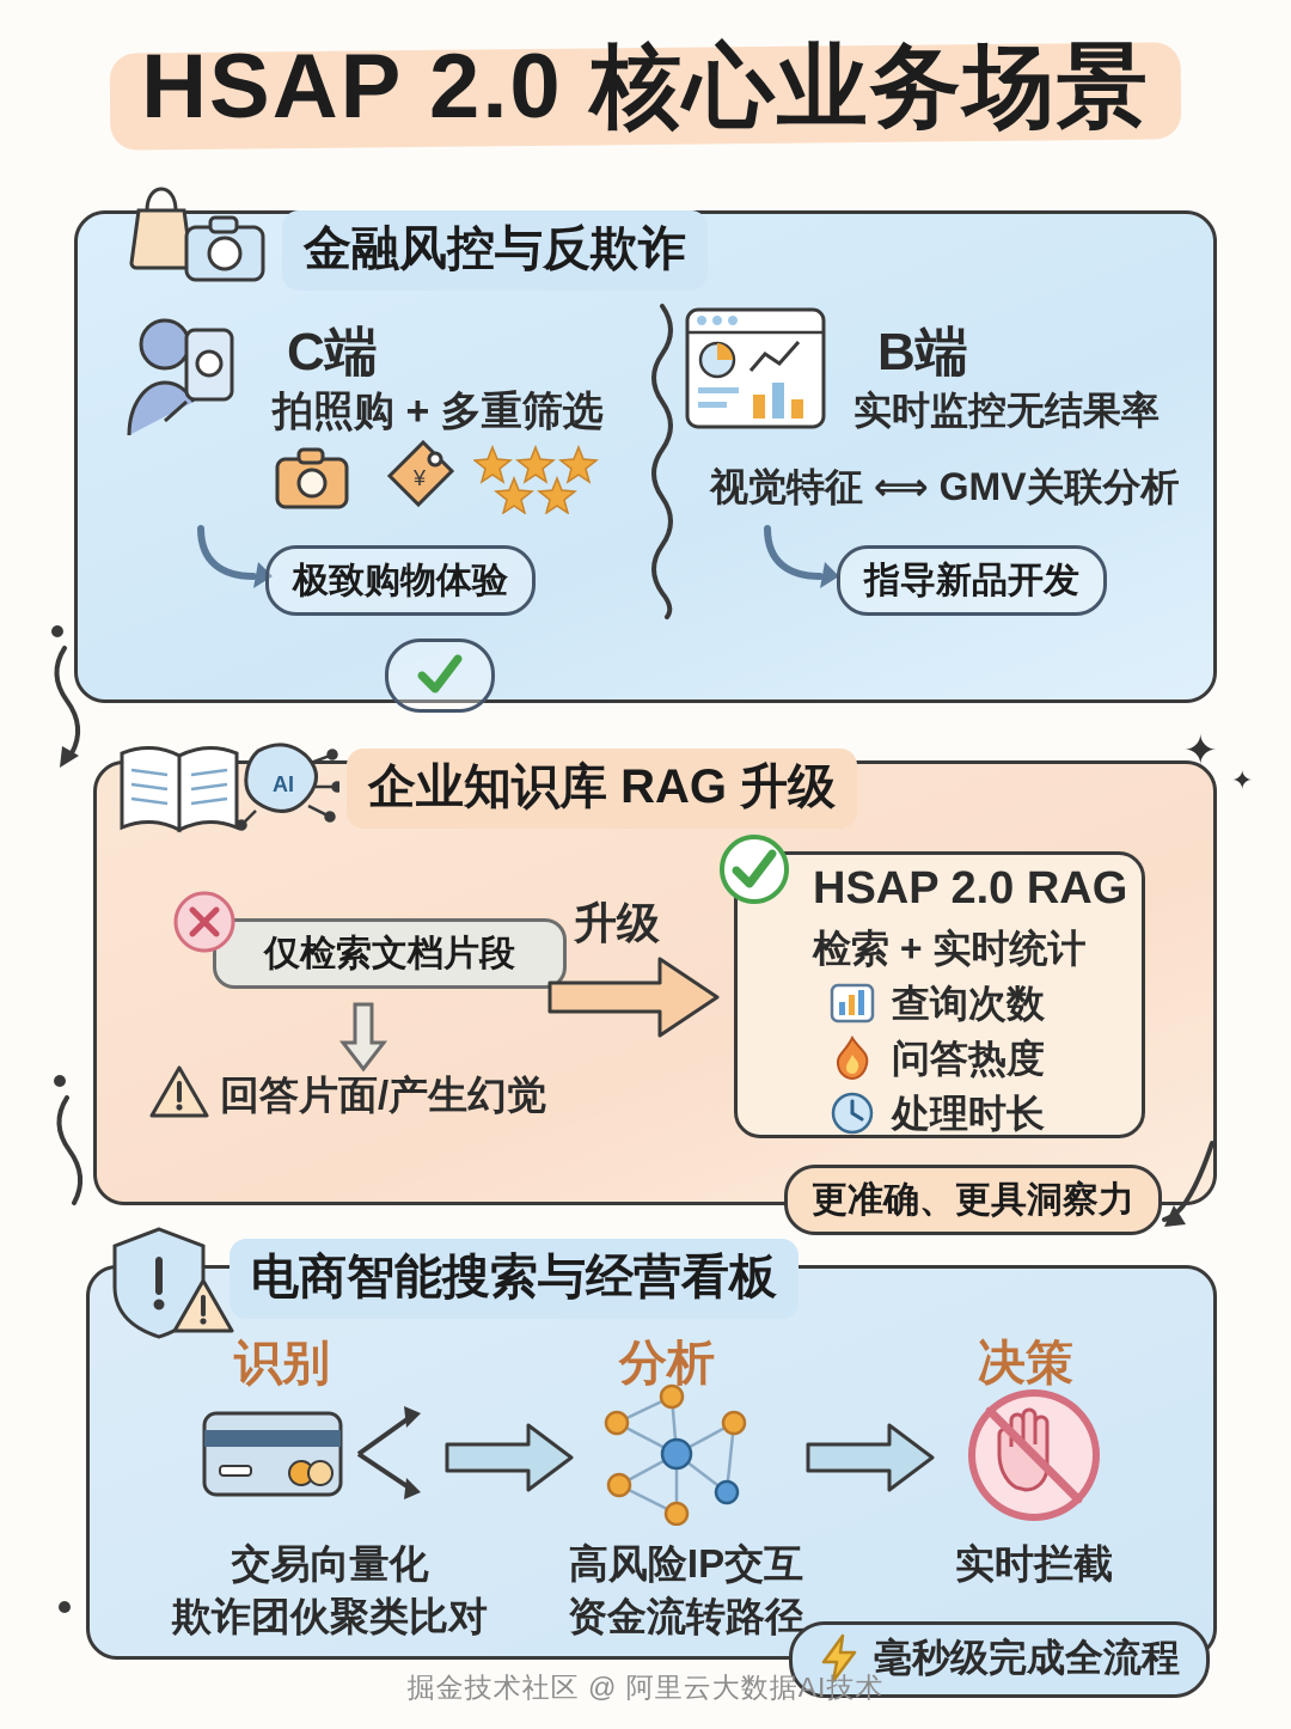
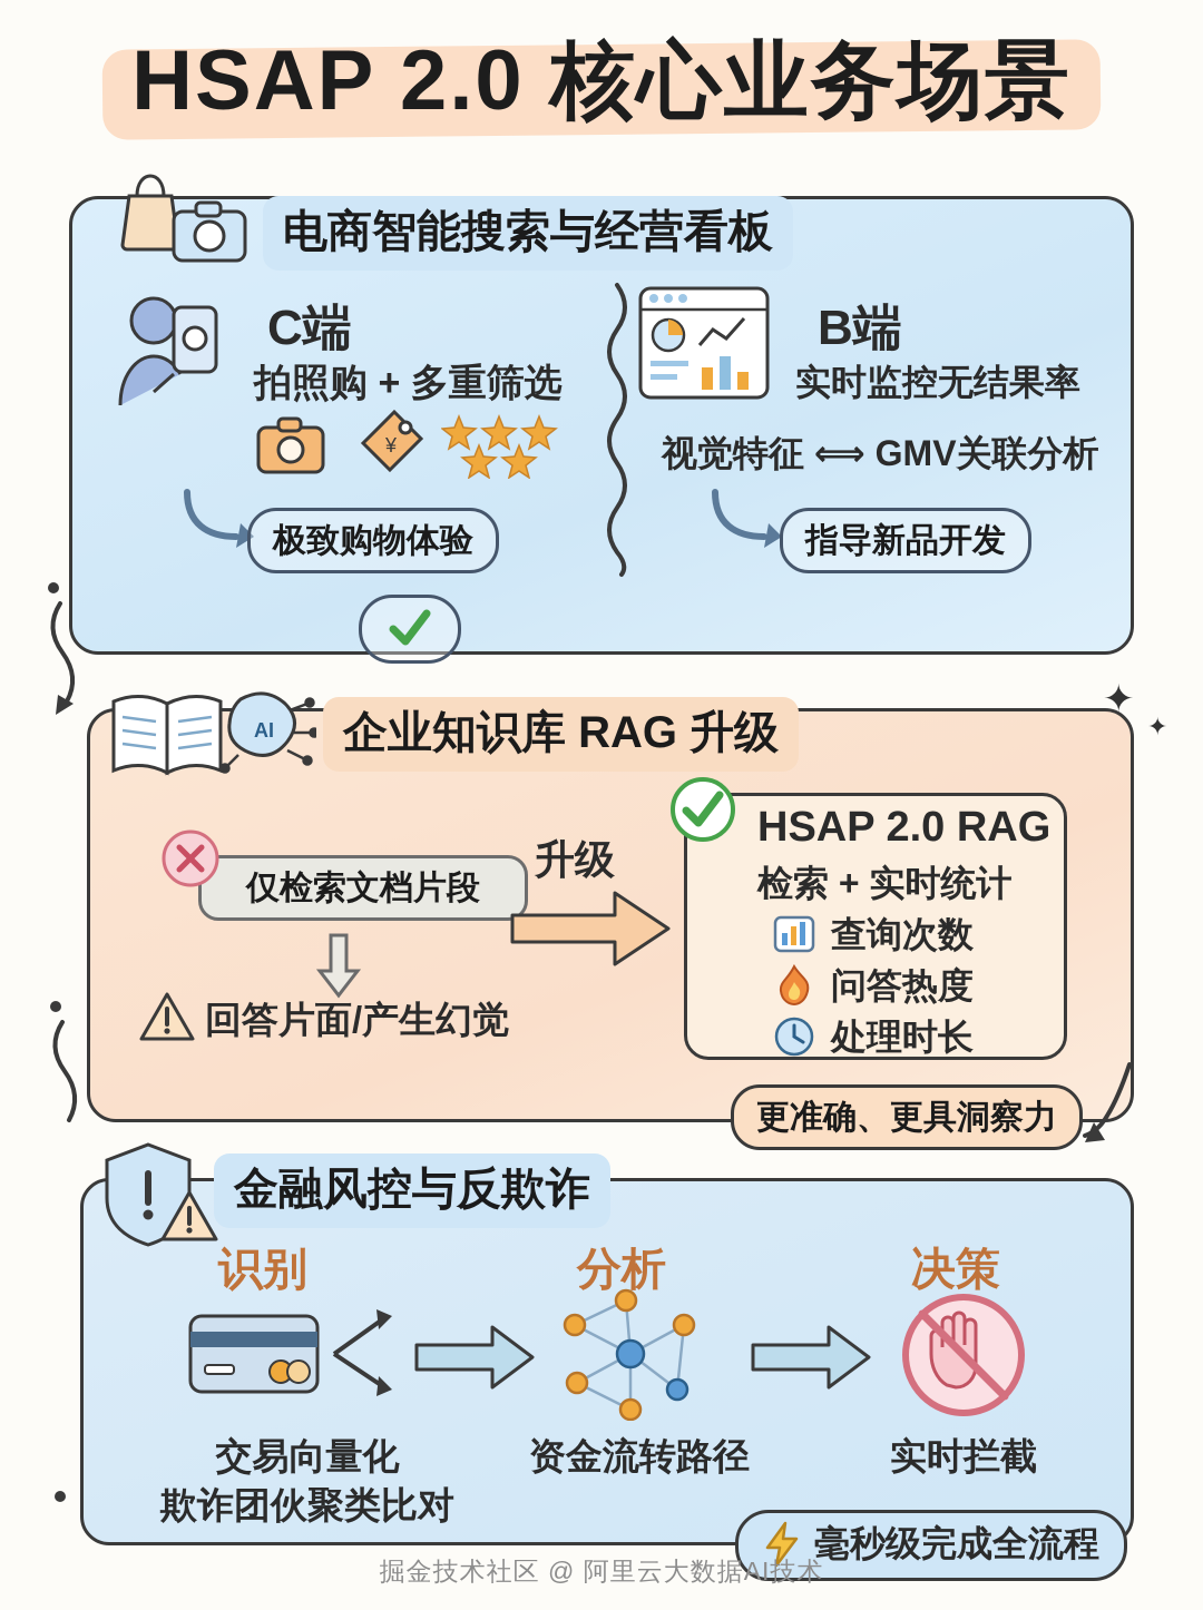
  HSAP 2.0 核心业务场景
- 金融风控与反欺诈
+ 电商智能搜索与经营看板
  C端
  拍照购 + 多重筛选
  ¥
  极致购物体验
  B端
  实时监控无结果率
  视觉特征 ⟺ GMV关联分析
  指导新品开发
  AI
  企业知识库 RAG 升级
  ✦
  ✦
  仅检索文档片段
  回答片面/产生幻觉
  升级
  HSAP 2.0 RAG
  检索 + 实时统计
  查询次数
  问答热度
  处理时长
  更准确、更具洞察力
- 电商智能搜索与经营看板
+ 金融风控与反欺诈
  识别
  分析
  决策
  交易向量化
  欺诈团伙聚类比对
- 高风险IP交互
  资金流转路径
  实时拦截
  毫秒级完成全流程
  掘金技术社区 @ 阿里云大数据AI技术
